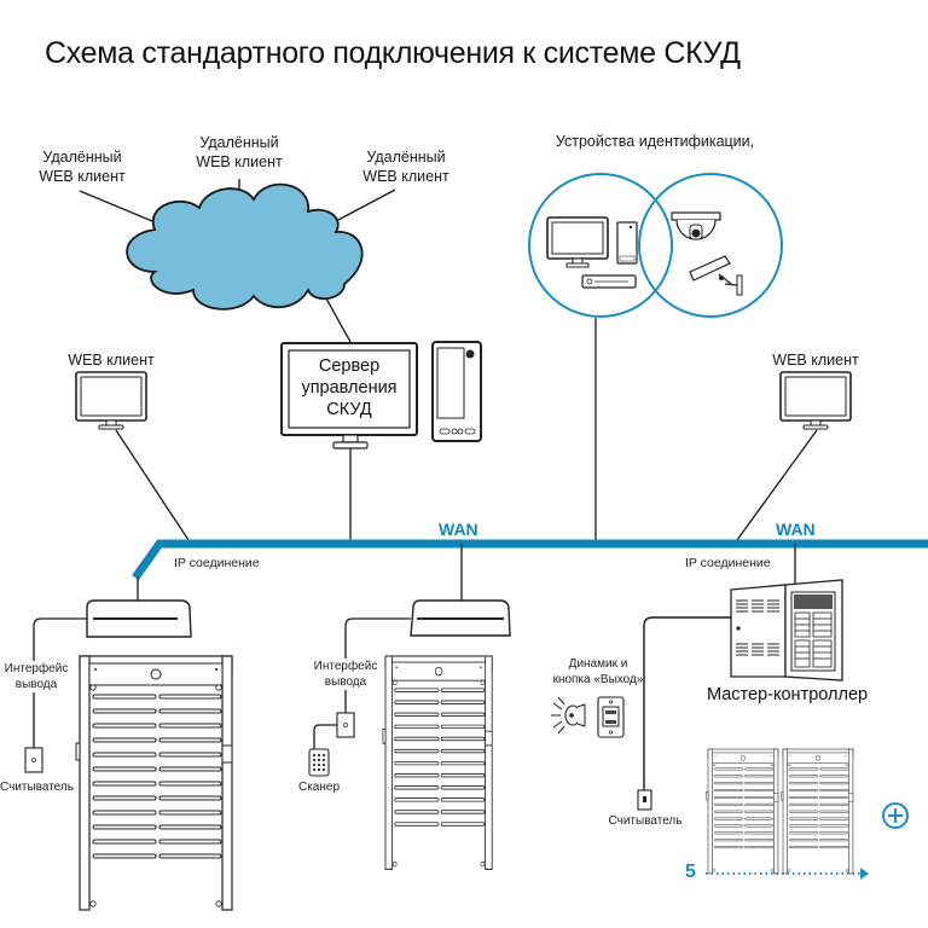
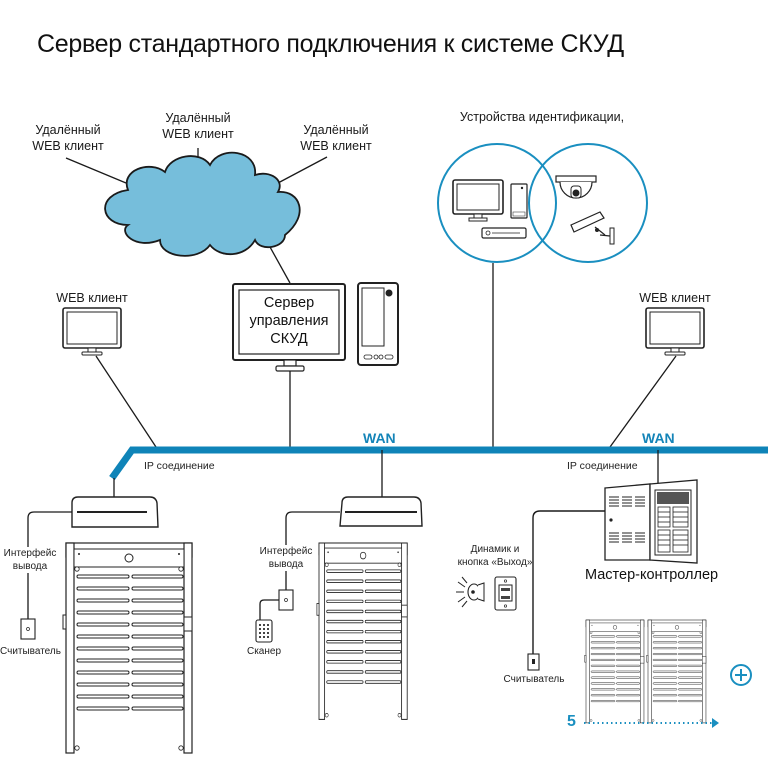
- Схема стандартного подключения к системе СКУД
+ Сервер стандартного подключения к системе СКУД
  Удалённый
  WEB клиент
  Удалённый
  WEB клиент
  Удалённый
  WEB клиент
  Устройства идентификации,
  Сервер
  управления
  СКУД
  WEB клиент
  WEB клиент
  WAN
  WAN
  IP соединение
  IP соединение
  Интерфейс
  вывода
  Считыватель
  Интерфейс
  вывода
  Сканер
  Динамик и
  кнопка «Выход»
  Мастер-контроллер
  Считыватель
  5
